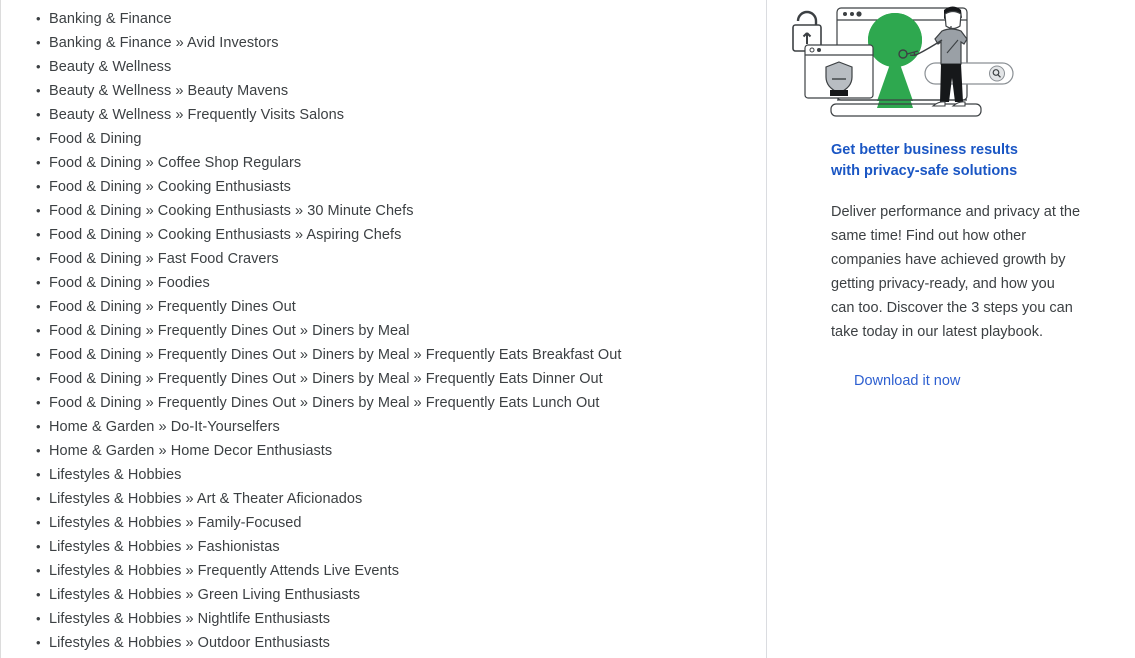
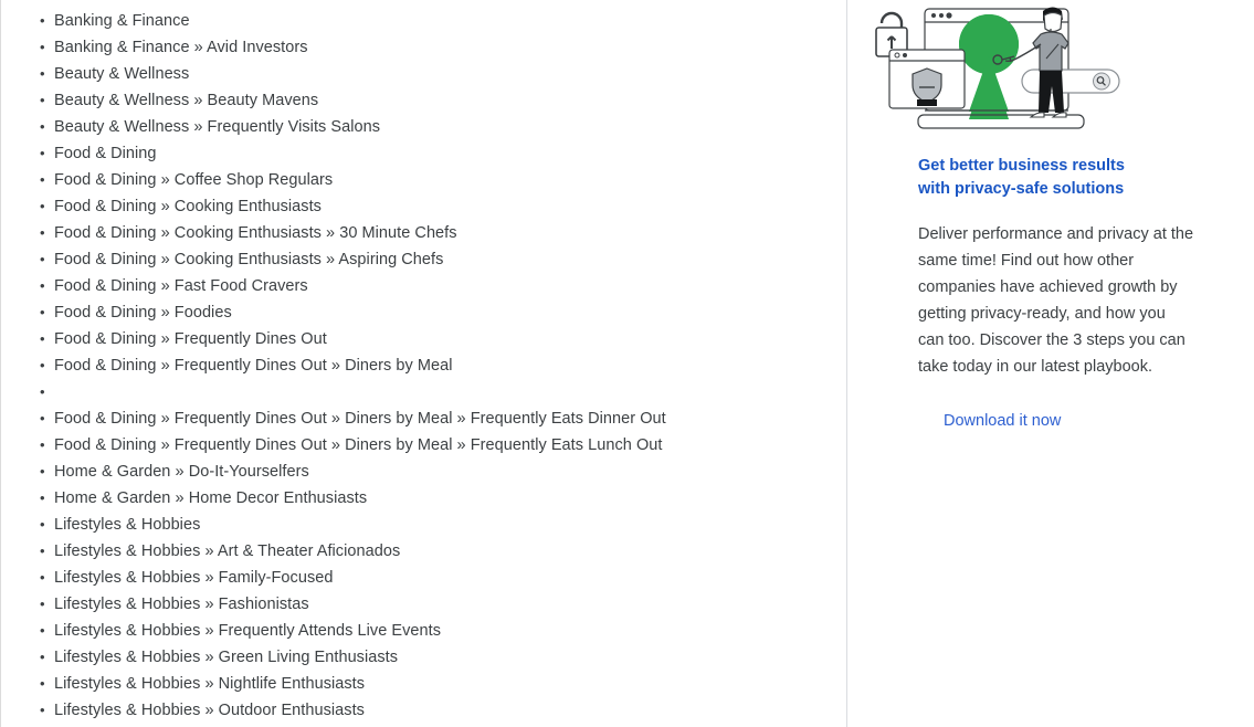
  •
  Banking & Finance
  •
  Banking & Finance » Avid Investors
  •
  Beauty & Wellness
  •
  Beauty & Wellness » Beauty Mavens
  •
  Beauty & Wellness » Frequently Visits Salons
  •
  Food & Dining
  •
  Food & Dining » Coffee Shop Regulars
  •
  Food & Dining » Cooking Enthusiasts
  •
  Food & Dining » Cooking Enthusiasts » 30 Minute Chefs
  •
  Food & Dining » Cooking Enthusiasts » Aspiring Chefs
  •
  Food & Dining » Fast Food Cravers
  •
  Food & Dining » Foodies
  •
  Food & Dining » Frequently Dines Out
  •
  Food & Dining » Frequently Dines Out » Diners by Meal
  •
- Food & Dining » Frequently Dines Out » Diners by Meal » Frequently Eats Breakfast Out
  •
  Food & Dining » Frequently Dines Out » Diners by Meal » Frequently Eats Dinner Out
  •
  Food & Dining » Frequently Dines Out » Diners by Meal » Frequently Eats Lunch Out
  •
  Home & Garden » Do-It-Yourselfers
  •
  Home & Garden » Home Decor Enthusiasts
  •
  Lifestyles & Hobbies
  •
  Lifestyles & Hobbies » Art & Theater Aficionados
  •
  Lifestyles & Hobbies » Family-Focused
  •
  Lifestyles & Hobbies » Fashionistas
  •
  Lifestyles & Hobbies » Frequently Attends Live Events
  •
  Lifestyles & Hobbies » Green Living Enthusiasts
  •
  Lifestyles & Hobbies » Nightlife Enthusiasts
  •
  Lifestyles & Hobbies » Outdoor Enthusiasts
  Get better business results with privacy-safe solutions
  Deliver performance and privacy at the same time! Find out how other companies have achieved growth by getting privacy-ready, and how you can too. Discover the 3 steps you can take today in our latest playbook.
  Download it now
